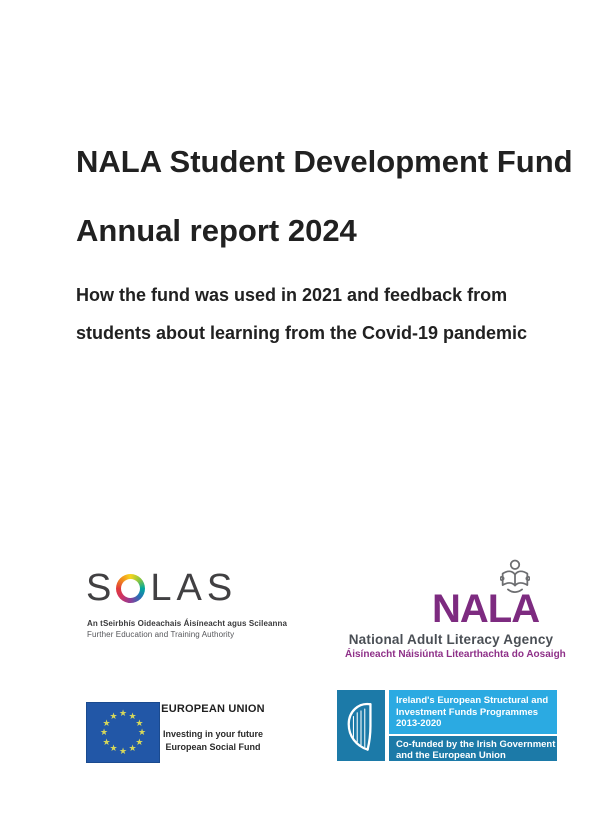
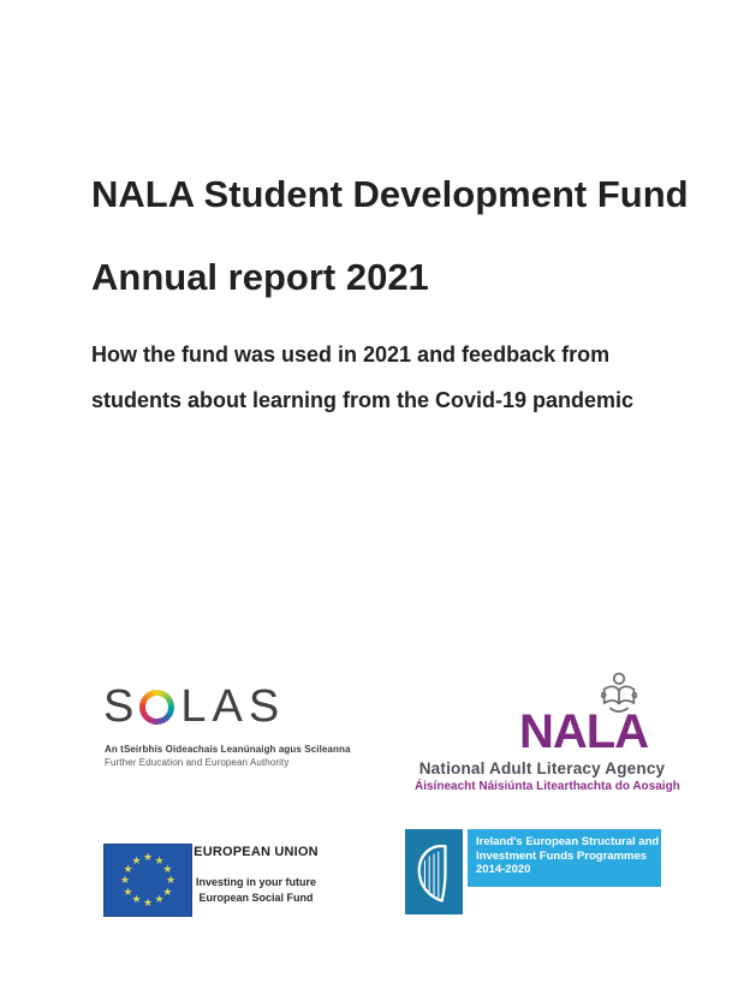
  NALA Student Development Fund
- Annual report 2024
+ Annual report 2021
  How the fund was used in 2021 and feedback from
  students about learning from the Covid-19 pandemic
  S
  L
  A
  S
- An tSeirbhís Oideachais Áisíneacht agus Scileanna
+ An tSeirbhís Oideachais Leanúnaigh agus Scileanna
- Further Education and Training Authority
+ Further Education and European Authority
  NALA
  National Adult Literacy Agency
  Áisíneacht Náisiúnta Litearthachta do Aosaigh
  ★
  ★
  ★
  ★
  ★
  ★
  ★
  ★
  ★
  ★
  ★
  ★
  EUROPEAN UNION
  Investing in your future
  European Social Fund
  Ireland's European Structural and
  Investment Funds Programmes
- 2013-2020
+ 2014-2020
- Co-funded by the Irish Government
- and the European Union
